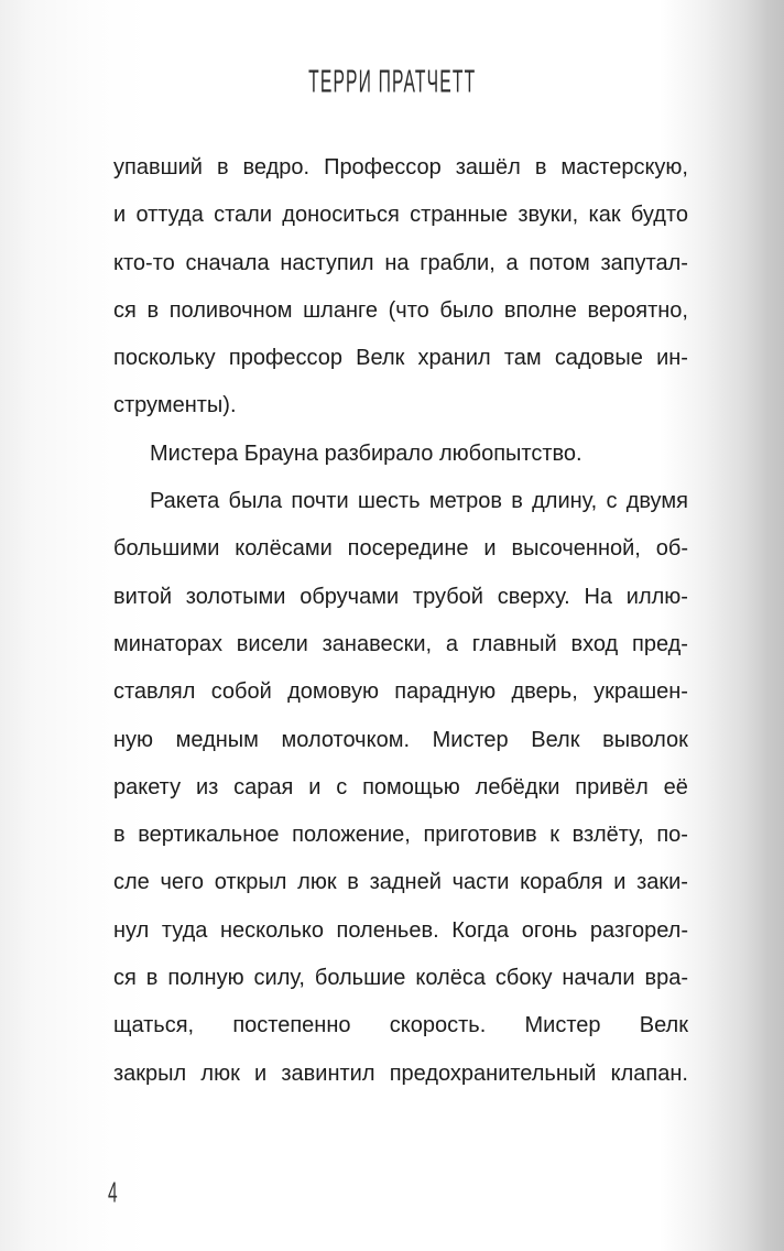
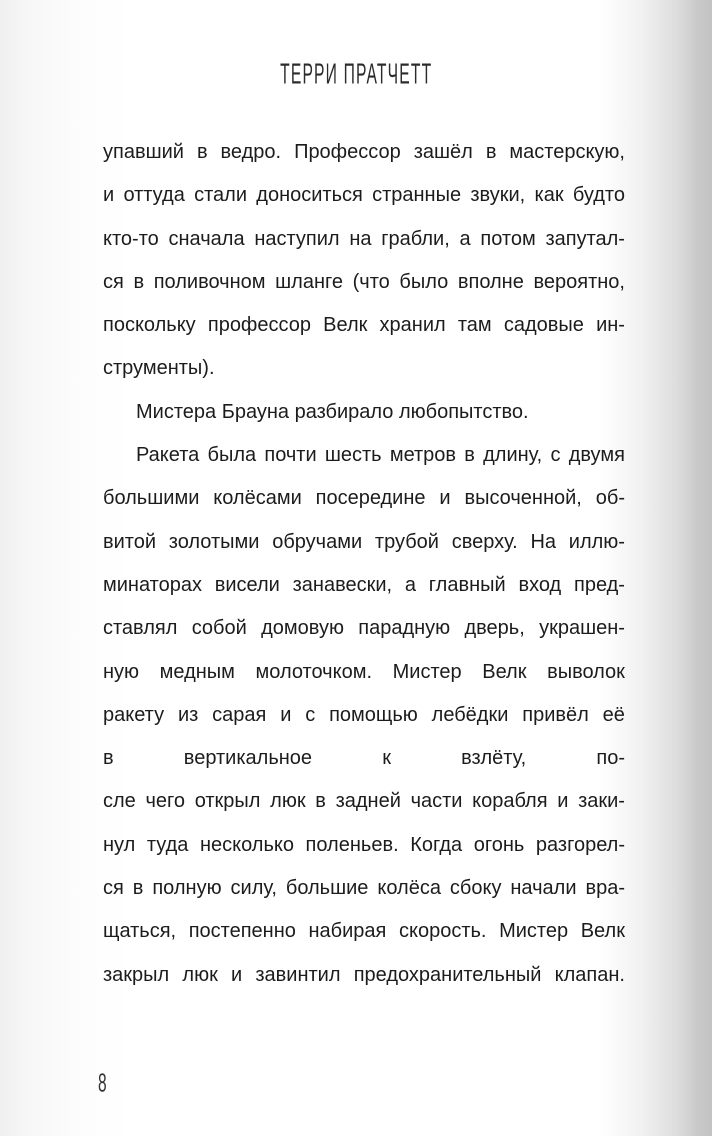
  ТЕРРИ ПРАТЧЕТТ
  упавший
  в
  ведро.
  Профессор
  зашёл
  в
  мастерскую,
  и
  оттуда
  стали
  доноситься
  странные
  звуки,
  как
  будто
  кто-то
  сначала
  наступил
  на
  грабли,
  а
  потом
  запутал-
  ся
  в
  поливочном
  шланге
  (что
  было
  вполне
  вероятно,
  поскольку
  профессор
  Велк
  хранил
  там
  садовые
  ин-
  струменты).
  Мистера Брауна разбирало любопытство.
  Ракета
  была
  почти
  шесть
  метров
  в
  длину,
  с
  двумя
  большими
  колёсами
  посередине
  и
  высоченной,
  об-
  витой
  золотыми
  обручами
  трубой
  сверху.
  На
  иллю-
  минаторах
  висели
  занавески,
  а
  главный
  вход
  пред-
  ставлял
  собой
  домовую
  парадную
  дверь,
  украшен-
  ную
  медным
  молоточком.
  Мистер
  Велк
  выволок
  ракету
  из
  сарая
  и
  с
  помощью
  лебёдки
  привёл
  её
  в
  вертикальное
- положение,
- приготовив
  к
  взлёту,
  по-
  сле
  чего
  открыл
  люк
  в
  задней
  части
  корабля
  и
  заки-
  нул
  туда
  несколько
  поленьев.
  Когда
  огонь
  разгорел-
  ся
  в
  полную
  силу,
  большие
  колёса
  сбоку
  начали
  вра-
  щаться,
  постепенно
+ набирая
  скорость.
  Мистер
  Велк
  закрыл
  люк
  и
  завинтил
  предохранительный
  клапан.
- 4
+ 8
